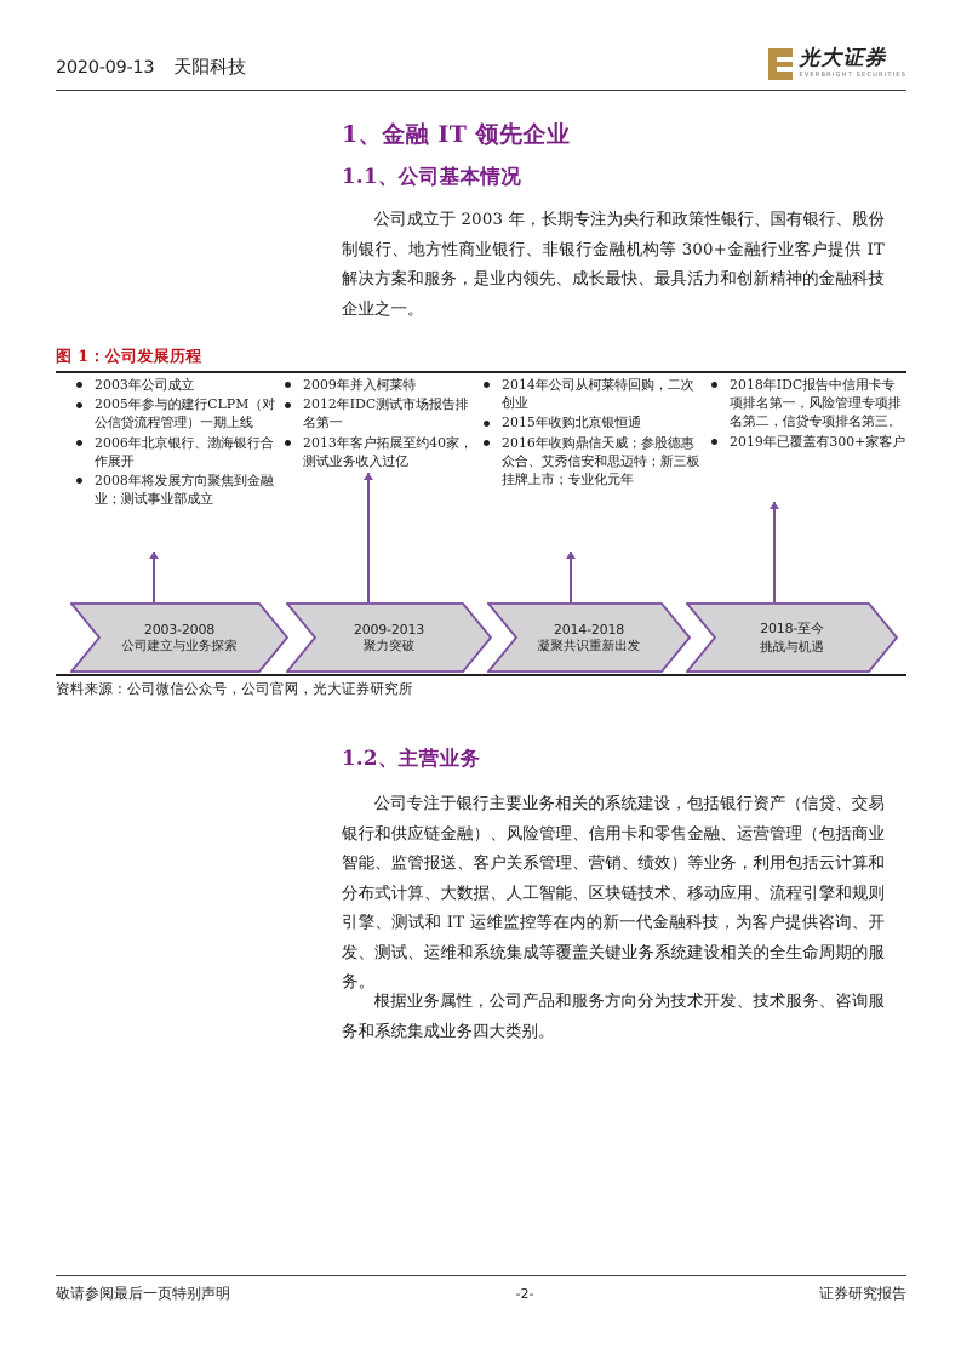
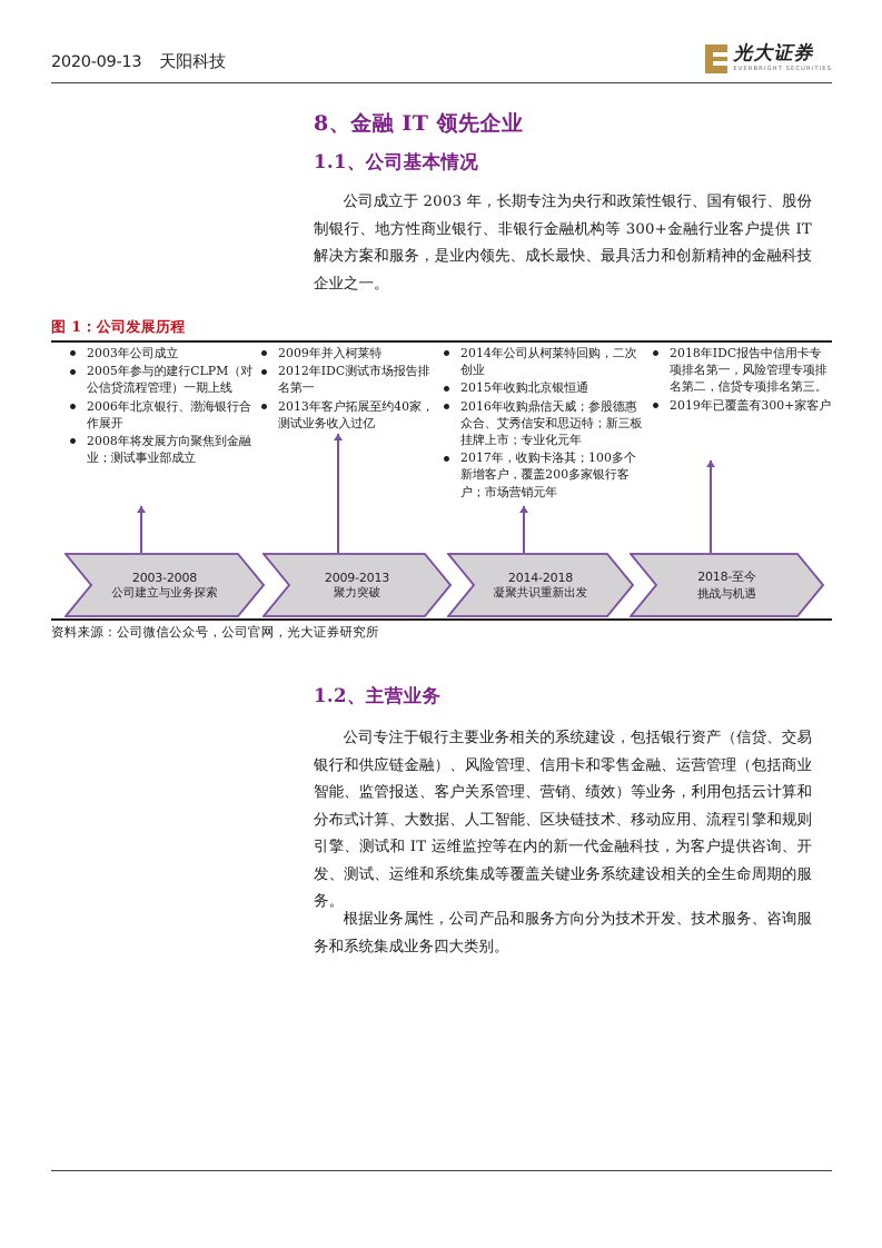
  2020-09-13
  天阳科技
  光大证券
- 1、金融 IT 领先企业
+ 8、金融 IT 领先企业
  1.1、公司基本情况
  公司成立于 2003 年，长期专注为央行和政策性银行、国有银行、股份制银行、地方性商业银行、非银行金融机构等 300+金融行业客户提供 IT 解决方案和服务，是业内领先、成长最快、最具活力和创新精神的金融科技企业之一。
  图 1：公司发展历程
  2003年公司成立
  2005年参与的建行CLPM（对公信贷流程管理）一期上线
  2006年北京银行、渤海银行合作展开
  2008年将发展方向聚焦到金融业；测试事业部成立
  2009年并入柯莱特
  2012年IDC测试市场报告排名第一
  2013年客户拓展至约40家，测试业务收入过亿
  2014年公司从柯莱特回购，二次创业
  2015年收购北京银恒通
  2016年收购鼎信天威；参股德惠众合、艾秀信安和思迈特；新三板挂牌上市；专业化元年
+ 2017年，收购卡洛其；100多个新增客户，覆盖200多家银行客户；市场营销元年
  2018年IDC报告中信用卡专项排名第一，风险管理专项排名第二，信贷专项排名第三。
  2019年已覆盖有300+家客户
  2003-2008
  公司建立与业务探索
  2009-2013
  聚力突破
  2014-2018
  凝聚共识重新出发
  2018-至今
  挑战与机遇
  资料来源：公司微信公众号，公司官网，光大证券研究所
  1.2、主营业务
  公司专注于银行主要业务相关的系统建设，包括银行资产（信贷、交易银行和供应链金融）、风险管理、信用卡和零售金融、运营管理（包括商业智能、监管报送、客户关系管理、营销、绩效）等业务，利用包括云计算和分布式计算、大数据、人工智能、区块链技术、移动应用、流程引擎和规则引擎、测试和 IT 运维监控等在内的新一代金融科技，为客户提供咨询、开发、测试、运维和系统集成等覆盖关键业务系统建设相关的全生命周期的服务。
  根据业务属性，公司产品和服务方向分为技术开发、技术服务、咨询服务和系统集成业务四大类别。
- 敬请参阅最后一页特别声明
- -2-
- 证券研究报告
